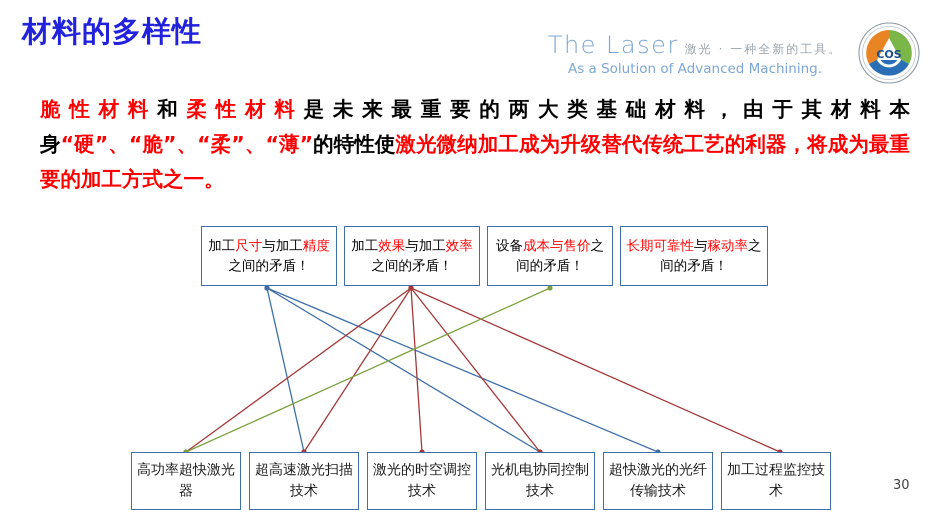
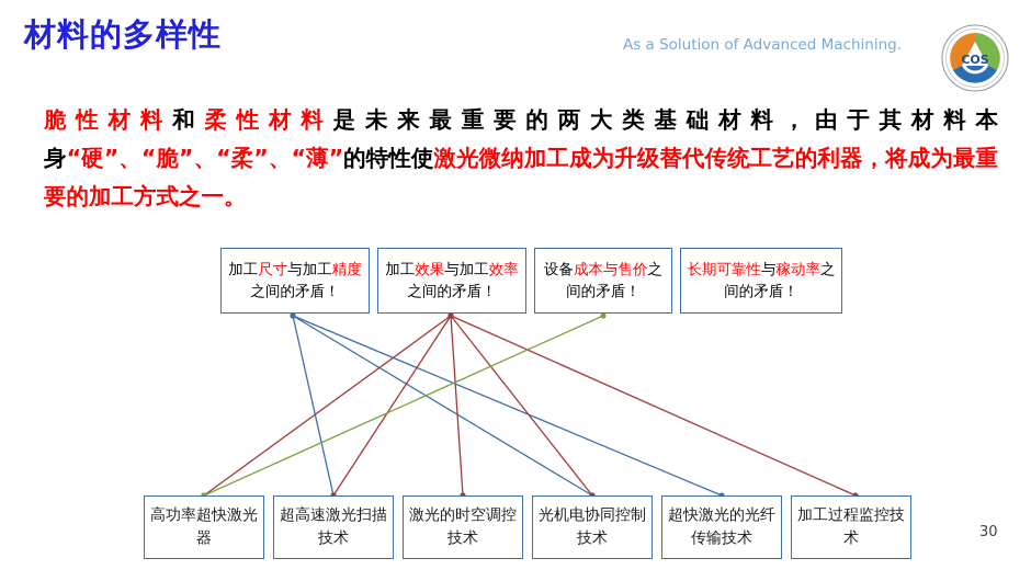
  材料的多样性
- The Laser 激光 · 一种全新的工具。
  As a Solution of Advanced Machining.
  COS
  脆性材料和柔性材料是未来最重要的两大类基础材料，由于其材料本身“硬”、“脆”、“柔”、“薄”的特性使激光微纳加工成为升级替代传统工艺的利器，将成为最重要的加工方式之一。
  加工尺寸与加工精度之间的矛盾！
  加工效果与加工效率之间的矛盾！
  设备成本与售价之间的矛盾！
  长期可靠性与稼动率之间的矛盾！
  高功率超快激光器
  超高速激光扫描技术
  激光的时空调控技术
  光机电协同控制技术
  超快激光的光纤传输技术
  加工过程监控技术
  30
